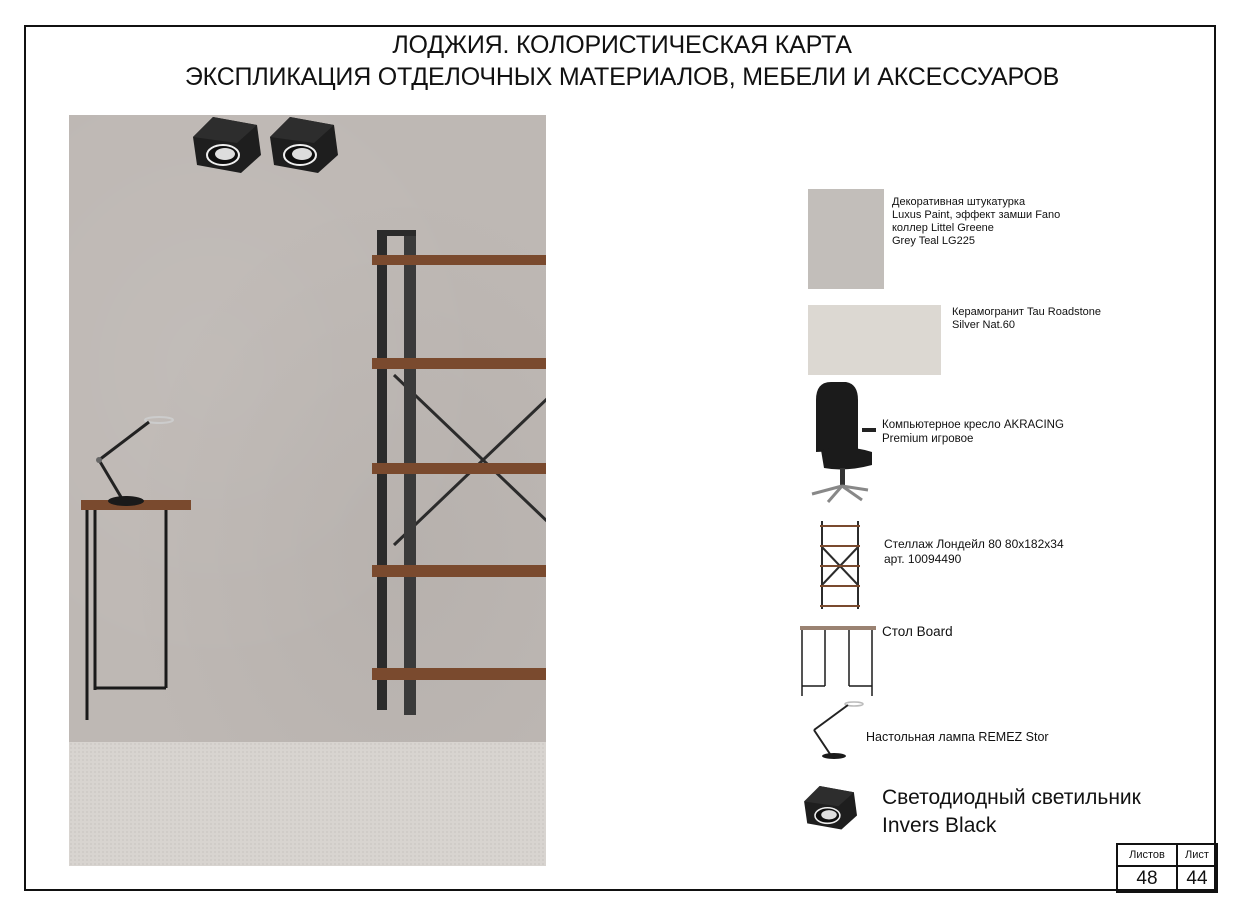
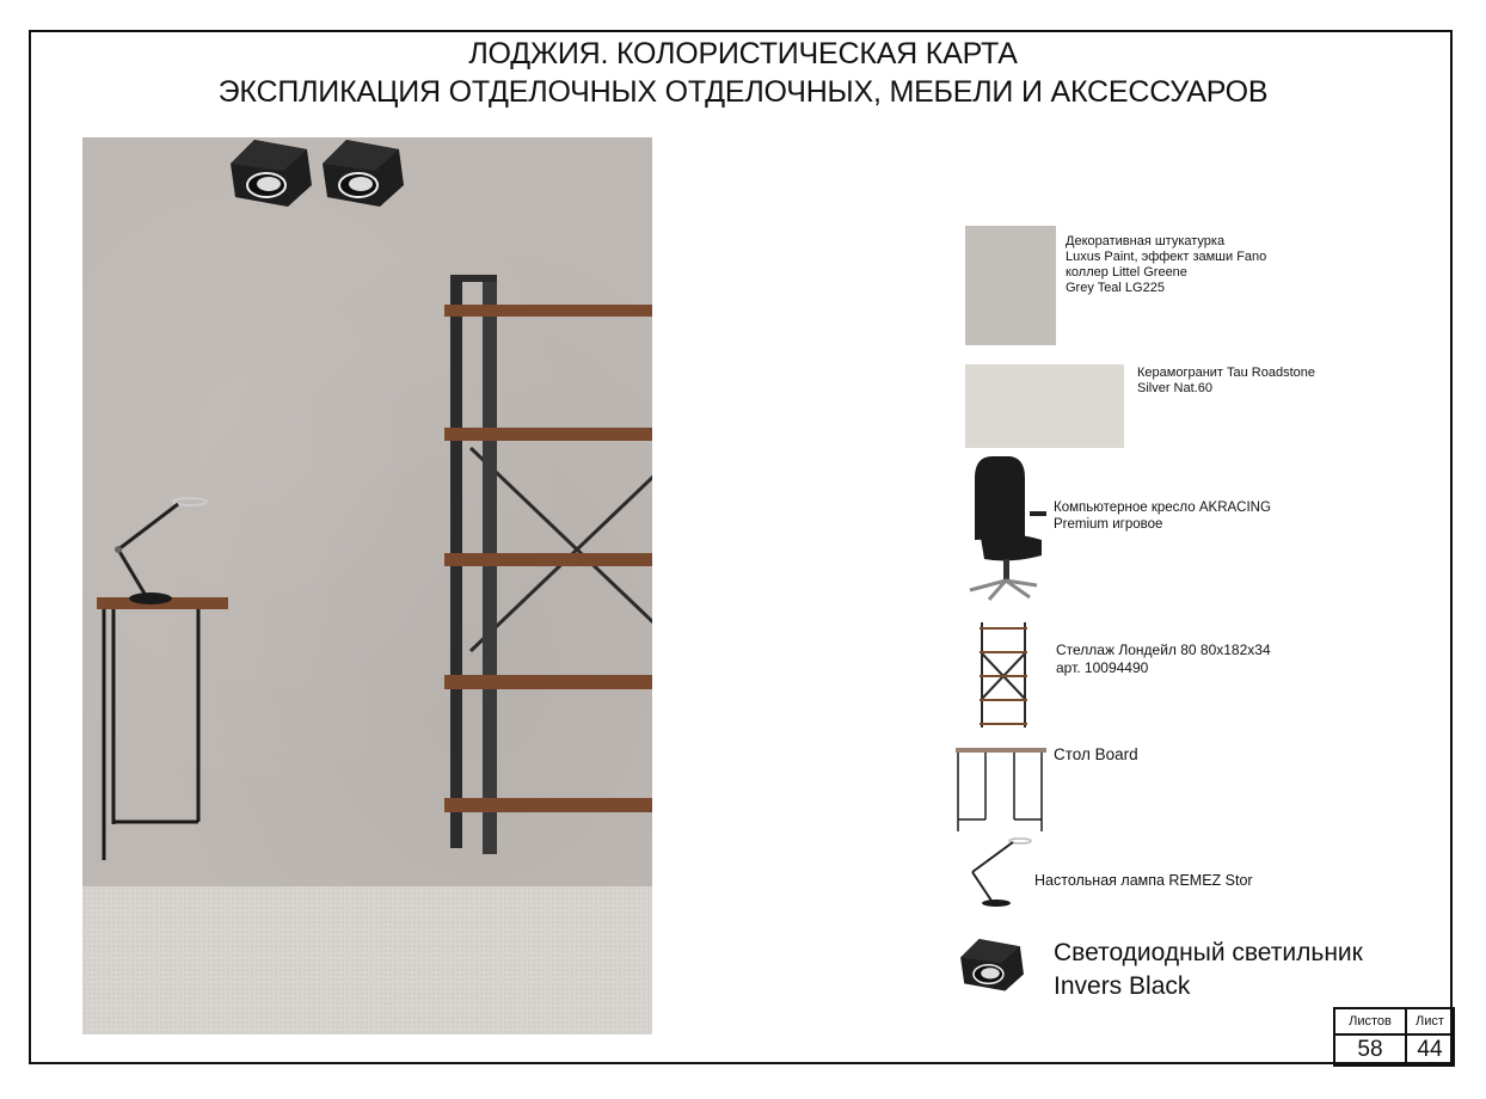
  ЛОДЖИЯ. КОЛОРИСТИЧЕСКАЯ КАРТА
- ЭКСПЛИКАЦИЯ ОТДЕЛОЧНЫХ МАТЕРИАЛОВ, МЕБЕЛИ И АКСЕССУАРОВ
+ ЭКСПЛИКАЦИЯ ОТДЕЛОЧНЫХ ОТДЕЛОЧНЫХ, МЕБЕЛИ И АКСЕССУАРОВ
  Декоративная штукатурка
  Luxus Paint, эффект замши Fano
  коллер Littel Greene
  Grey Teal LG225
  Керамогранит Tau Roadstone
  Silver Nat.60
  Компьютерное кресло AKRACING
  Premium игровое
  Стеллаж Лондейл 80 80х182х34
  арт. 10094490
  Стол Board
  Настольная лампа REMEZ Stor
  Светодиодный светильник
  Invers Black
  Листов
  Лист
- 48
+ 58
  44
